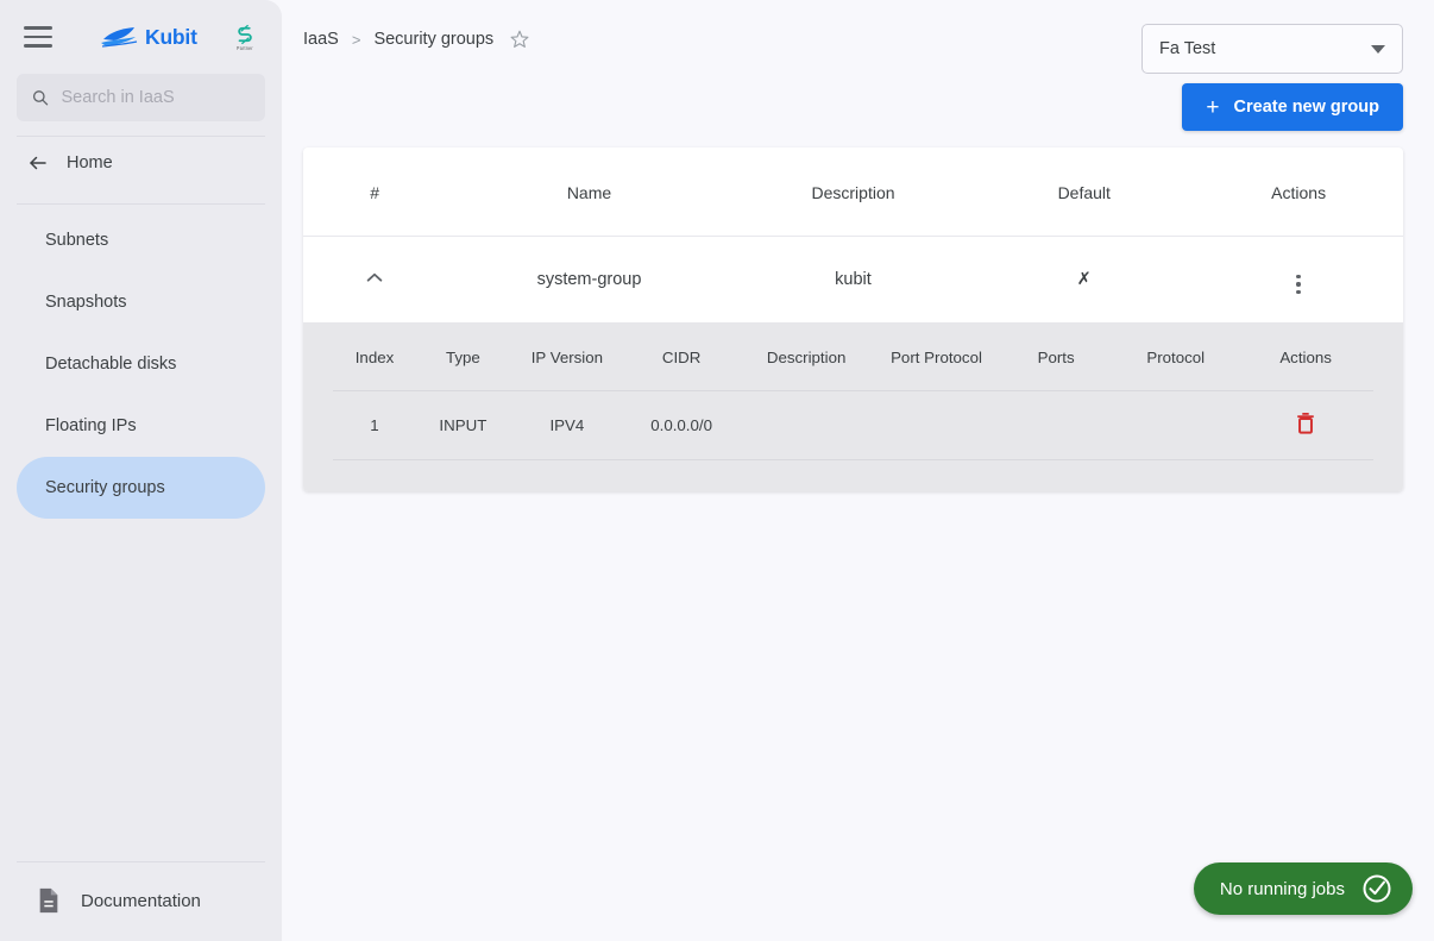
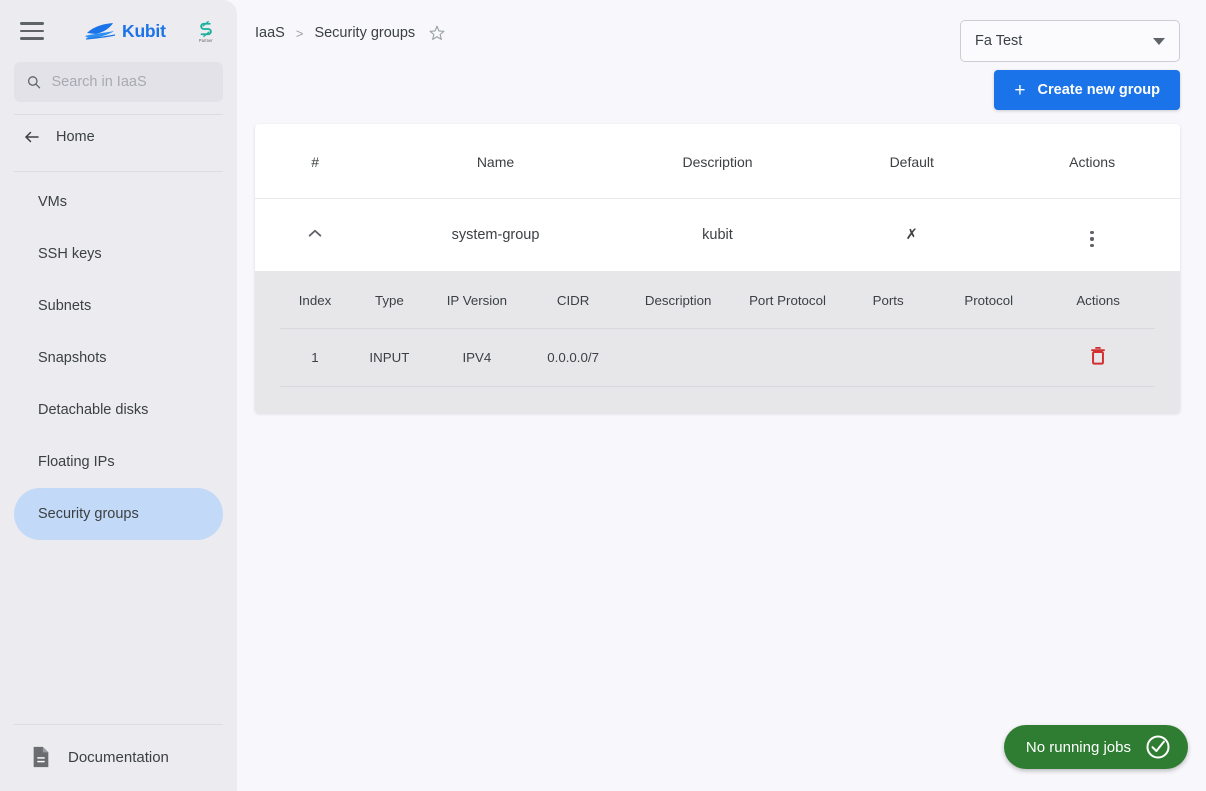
  Kubit
  Search in IaaS
  Home
+ VMs
+ SSH keys
  Subnets
  Snapshots
  Detachable disks
  Floating IPs
  Security groups
  Documentation
  IaaS
  >
  Security groups
  Fa Test
  +
  Create new group
  #	Name	Description	Default	Actions
  	system-group	kubit	✗
  Index	Type	IP Version	CIDR	Description	Port Protocol	Ports	Protocol	Actions
- 1	INPUT	IPV4	0.0.0.0/0
+ 1	INPUT	IPV4	0.0.0.0/7
  No running jobs
